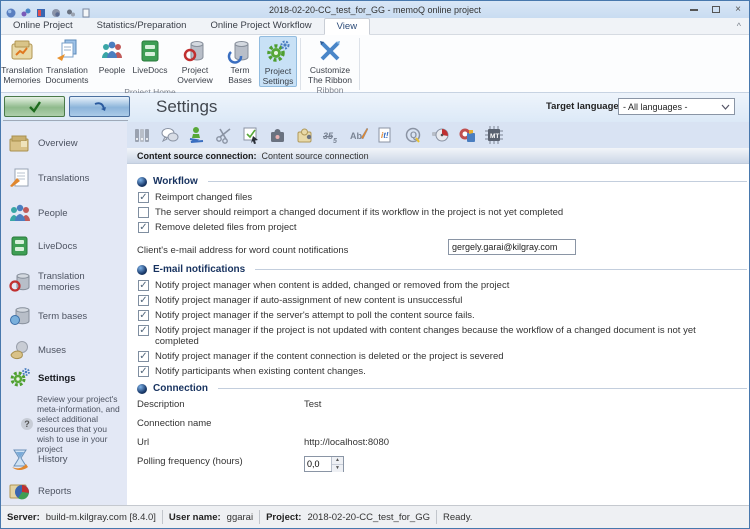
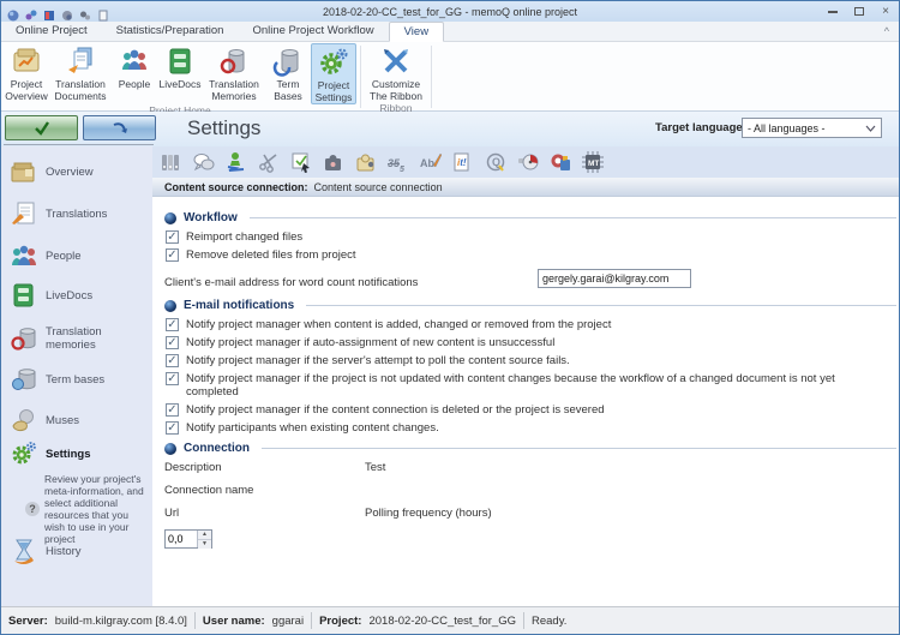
  2018-02-20-CC_test_for_GG - memoQ online project
  ×
  Online Project
  Statistics/Preparation
  Online Project Workflow
  View
  ^
- Translation Memories
+ Project Overview
  Translation Documents
  People
  LiveDocs
- Project Overview
+ Translation Memories
  Term Bases
  Project Settings
  Project Home
  Customize The Ribbon
  Ribbon
  Settings
  Target language
  - All languages -
  Overview
  Translations
  People
  LiveDocs
  Translation memories
  Term bases
  Muses
  Settings
  ?
  Review your project's meta-information, and select additional resources that you wish to use in your project
  History
- Reports
  Ab
  it!
  Q
  Content source connection:
  Content source connection
  Workflow
  ✓
  Reimport changed files
- The server should reimport a changed document if its workflow in the project is not yet completed
  ✓
  Remove deleted files from project
  Client's e-mail address for word count notifications
  gergely.garai@kilgray.com
  E-mail notifications
  ✓
  Notify project manager when content is added, changed or removed from the project
  ✓
  Notify project manager if auto-assignment of new content is unsuccessful
  ✓
  Notify project manager if the server's attempt to poll the content source fails.
  ✓
  Notify project manager if the project is not updated with content changes because the workflow of a changed document is not yet completed
  ✓
  Notify project manager if the content connection is deleted or the project is severed
  ✓
  Notify participants when existing content changes.
  Connection
  Description
  Test
  Connection name
  Url
- http://localhost:8080
  Polling frequency (hours)
  0,0
  Server:
  build-m.kilgray.com [8.4.0]
  User name:
  ggarai
  Project:
  2018-02-20-CC_test_for_GG
  Ready.
